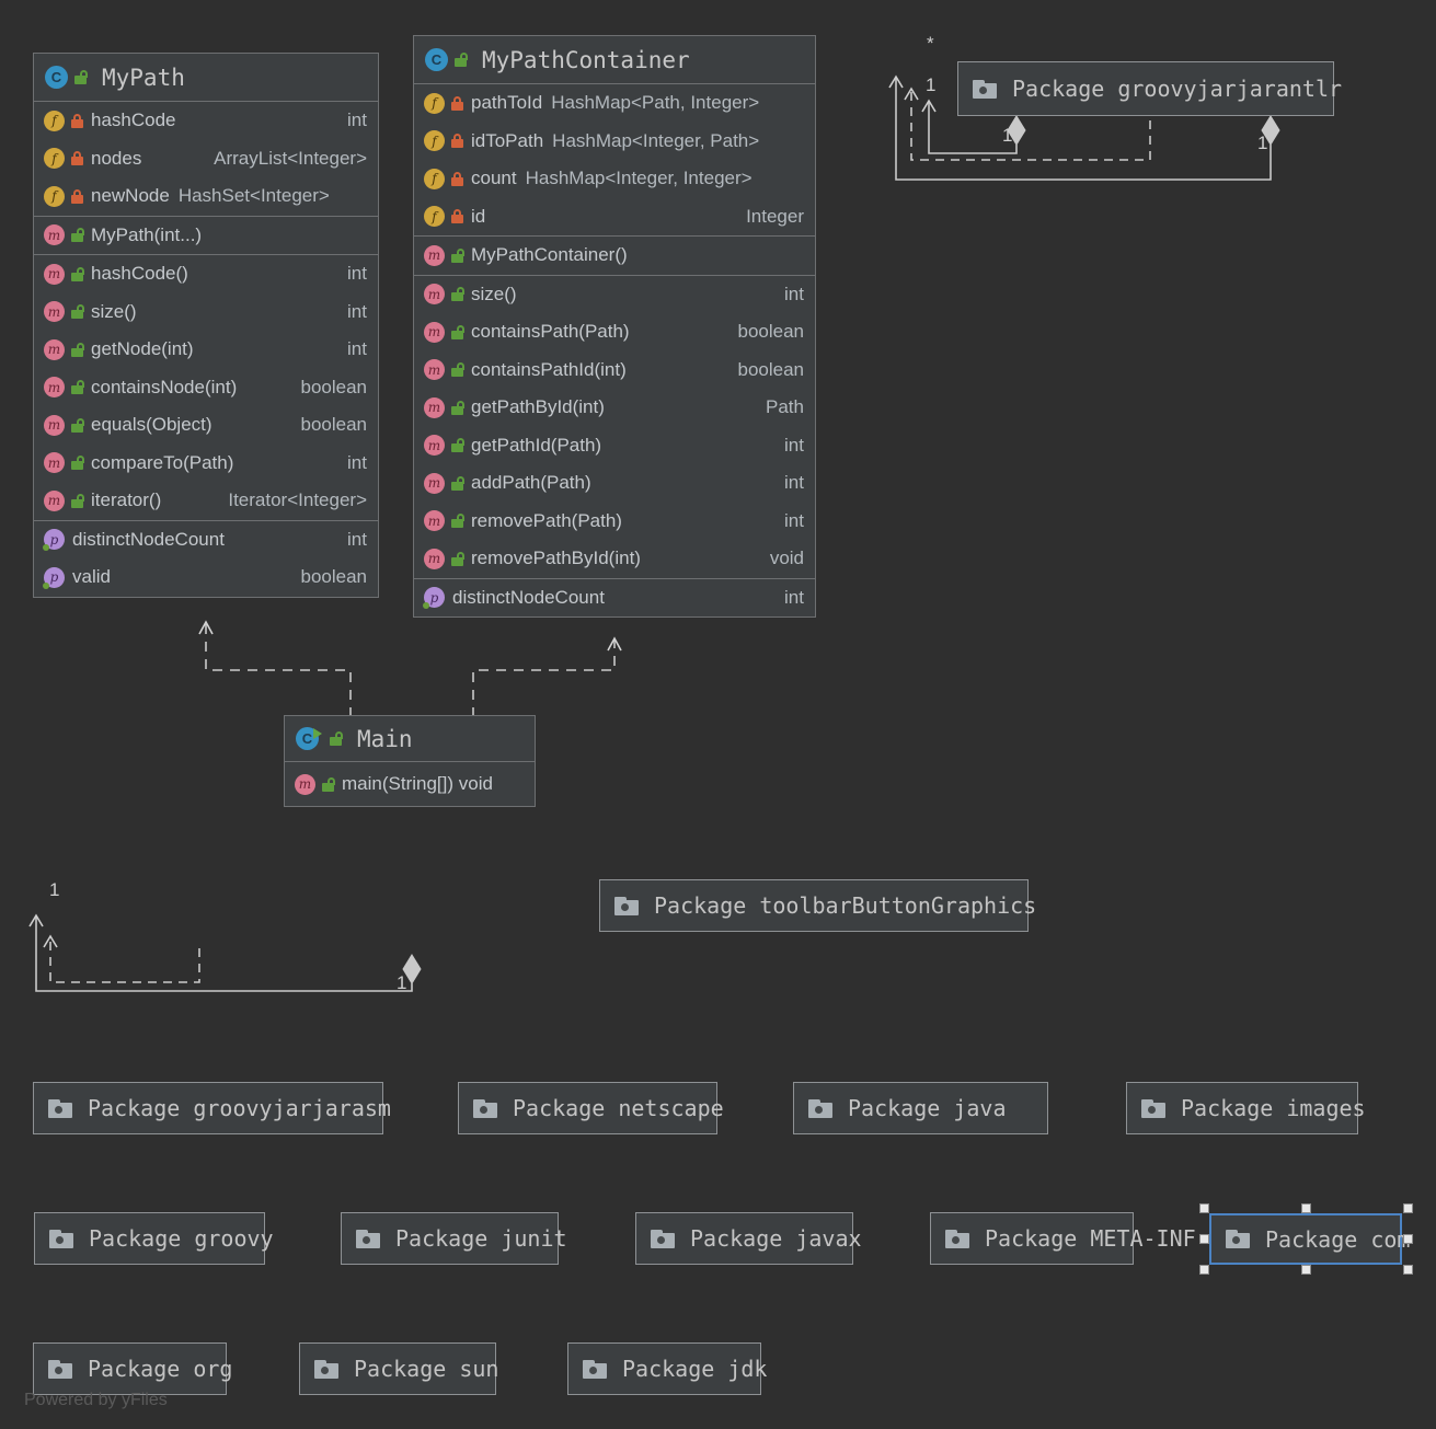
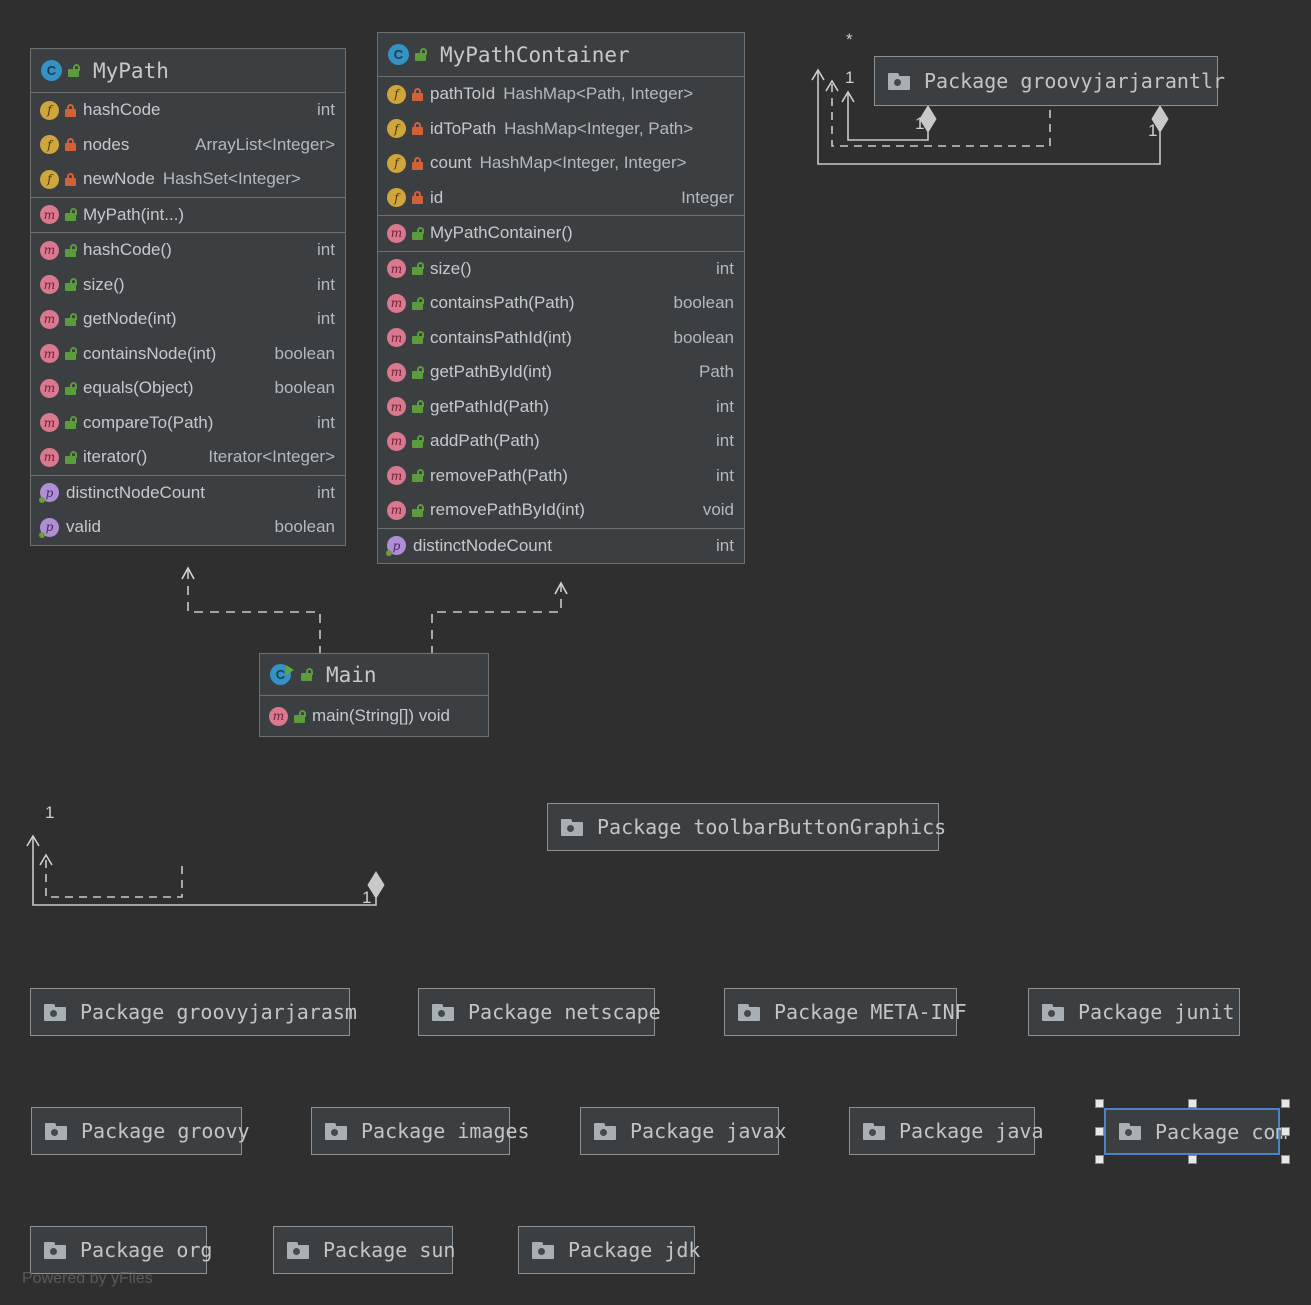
  *
  1
  1
  1
  1
  1
  C
  MyPath
  f
  hashCode
  int
  f
  nodes
  ArrayList<Integer>
  f
  newNode
  HashSet<Integer>
  m
  MyPath(int...)
  m
  hashCode()
  int
  m
  size()
  int
  m
  getNode(int)
  int
  m
  containsNode(int)
  boolean
  m
  equals(Object)
  boolean
  m
  compareTo(Path)
  int
  m
  iterator()
  Iterator<Integer>
  p
  distinctNodeCount
  int
  p
  valid
  boolean
  C
  MyPathContainer
  f
  pathToId
  HashMap<Path, Integer>
  f
  idToPath
  HashMap<Integer, Path>
  f
  count
  HashMap<Integer, Integer>
  f
  id
  Integer
  m
  MyPathContainer()
  m
  size()
  int
  m
  containsPath(Path)
  boolean
  m
  containsPathId(int)
  boolean
  m
  getPathById(int)
  Path
  m
  getPathId(Path)
  int
  m
  addPath(Path)
  int
  m
  removePath(Path)
  int
  m
  removePathById(int)
  void
  p
  distinctNodeCount
  int
  C
  Main
  m
  main(String[]) void
  Package groovyjarjarantlr
  Package toolbarButtonGraphics
  Package groovyjarjarasm
  Package netscape
- Package java
+ Package META-INF
- Package images
+ Package junit
  Package groovy
- Package junit
+ Package images
  Package javax
- Package META-INF
+ Package java
  Package co
  Package org
  Package sun
  Package jdk
  Powered by yFiles
